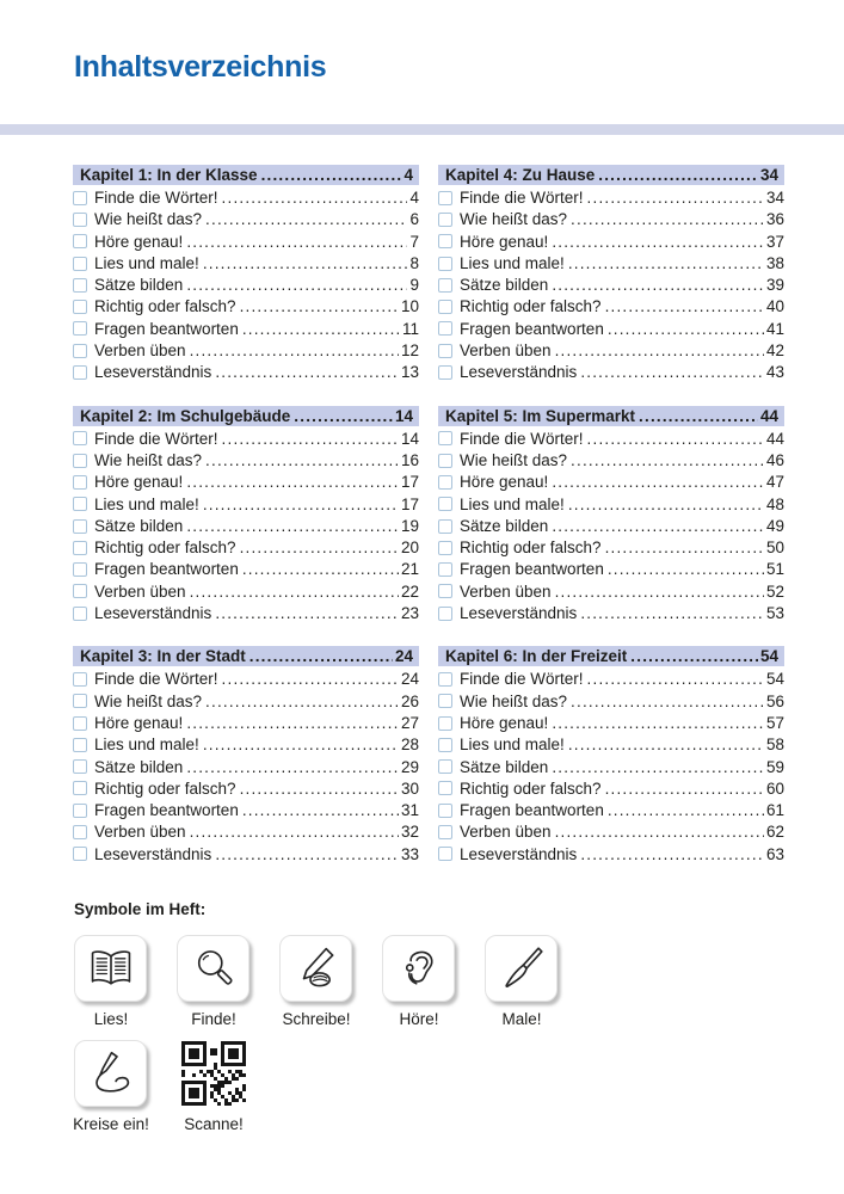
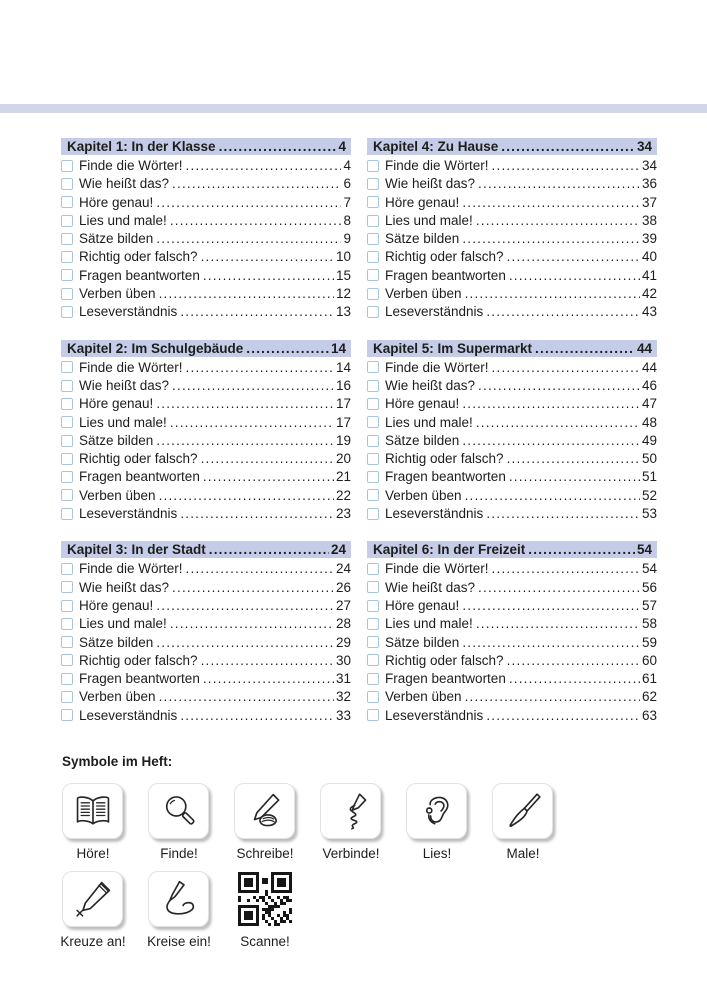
- Inhaltsverzeichnis
  Kapitel 1: In der Klasse
  4
  Finde die Wörter!
  4
  Wie heißt das?
  6
  Höre genau!
  7
  Lies und male!
  8
  Sätze bilden
  9
  Richtig oder falsch?
  10
  Fragen beantworten
- 11
+ 15
  Verben üben
  12
  Leseverständnis
  13
  Kapitel 2: Im Schulgebäude
  14
  Finde die Wörter!
  14
  Wie heißt das?
  16
  Höre genau!
  17
  Lies und male!
  17
  Sätze bilden
  19
  Richtig oder falsch?
  20
  Fragen beantworten
  21
  Verben üben
  22
  Leseverständnis
  23
  Kapitel 3: In der Stadt
  24
  Finde die Wörter!
  24
  Wie heißt das?
  26
  Höre genau!
  27
  Lies und male!
  28
  Sätze bilden
  29
  Richtig oder falsch?
  30
  Fragen beantworten
  31
  Verben üben
  32
  Leseverständnis
  33
  Kapitel 4: Zu Hause
  34
  Finde die Wörter!
  34
  Wie heißt das?
  36
  Höre genau!
  37
  Lies und male!
  38
  Sätze bilden
  39
  Richtig oder falsch?
  40
  Fragen beantworten
  41
  Verben üben
  42
  Leseverständnis
  43
  Kapitel 5: Im Supermarkt
  44
  Finde die Wörter!
  44
  Wie heißt das?
  46
  Höre genau!
  47
  Lies und male!
  48
  Sätze bilden
  49
  Richtig oder falsch?
  50
  Fragen beantworten
  51
  Verben üben
  52
  Leseverständnis
  53
  Kapitel 6: In der Freizeit
  54
  Finde die Wörter!
  54
  Wie heißt das?
  56
  Höre genau!
  57
  Lies und male!
  58
  Sätze bilden
  59
  Richtig oder falsch?
  60
  Fragen beantworten
  61
  Verben üben
  62
  Leseverständnis
  63
  Symbole im Heft:
- Lies!
+ Höre!
  Finde!
  Schreibe!
+ Verbinde!
- Höre!
+ Lies!
  Male!
+ Kreuze an!
  Kreise ein!
  Scanne!
